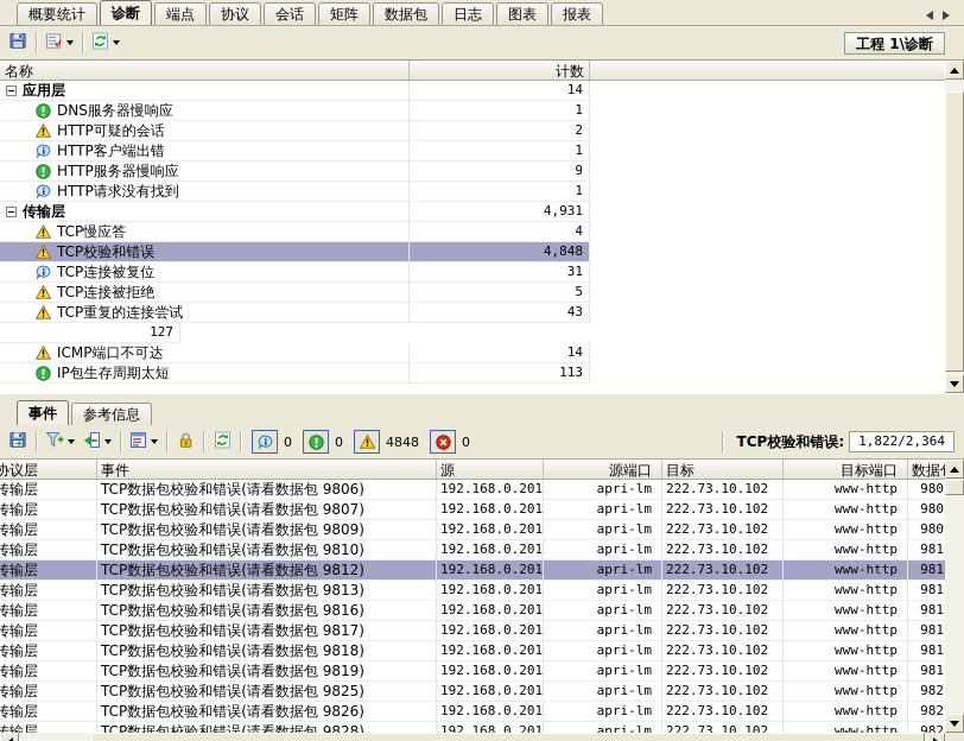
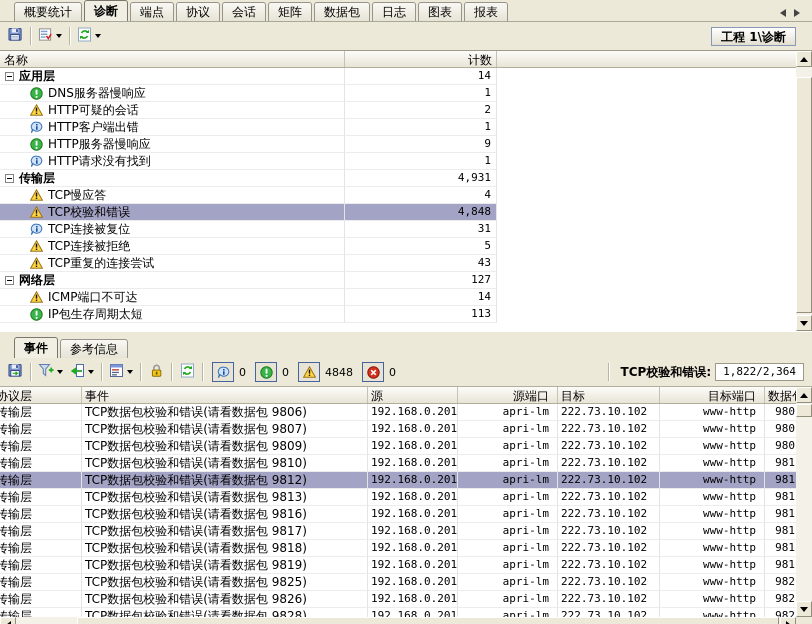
  概要统计
  诊断
  端点
  协议
  会话
  矩阵
  数据包
  日志
  图表
  报表
  工程 1\诊断
  名称
  计数
  应用层
  14
  DNS服务器慢响应
  1
  HTTP可疑的会话
  2
  HTTP客户端出错
  1
  HTTP服务器慢响应
  9
  HTTP请求没有找到
  1
  传输层
  4,931
  TCP慢应答
  4
  TCP校验和错误
  4,848
  TCP连接被复位
  31
  TCP连接被拒绝
  5
  TCP重复的连接尝试
  43
+ 网络层
  127
  ICMP端口不可达
  14
  IP包生存周期太短
  113
  事件
  参考信息
  0
  0
  4848
  0
  TCP校验和错误:
  1,822/2,364
  协议层
  事件
  源
  源端口
  目标
  目标端口
  传输层
  TCP数据包校验和错误(请看数据包 9806)
  192.168.0.201
  apri-lm
  222.73.10.102
  www-http
  980
  传输层
  TCP数据包校验和错误(请看数据包 9807)
  192.168.0.201
  apri-lm
  222.73.10.102
  www-http
  980
  传输层
  TCP数据包校验和错误(请看数据包 9809)
  192.168.0.201
  apri-lm
  222.73.10.102
  www-http
  980
  传输层
  TCP数据包校验和错误(请看数据包 9810)
  192.168.0.201
  apri-lm
  222.73.10.102
  www-http
  981
  传输层
  TCP数据包校验和错误(请看数据包 9812)
  192.168.0.201
  apri-lm
  222.73.10.102
  www-http
  981
  传输层
  TCP数据包校验和错误(请看数据包 9813)
  192.168.0.201
  apri-lm
  222.73.10.102
  www-http
  981
  传输层
  TCP数据包校验和错误(请看数据包 9816)
  192.168.0.201
  apri-lm
  222.73.10.102
  www-http
  981
  传输层
  TCP数据包校验和错误(请看数据包 9817)
  192.168.0.201
  apri-lm
  222.73.10.102
  www-http
  981
  传输层
  TCP数据包校验和错误(请看数据包 9818)
  192.168.0.201
  apri-lm
  222.73.10.102
  www-http
  981
  传输层
  TCP数据包校验和错误(请看数据包 9819)
  192.168.0.201
  apri-lm
  222.73.10.102
  www-http
  981
  传输层
  TCP数据包校验和错误(请看数据包 9825)
  192.168.0.201
  apri-lm
  222.73.10.102
  www-http
  982
  传输层
  TCP数据包校验和错误(请看数据包 9826)
  192.168.0.201
  apri-lm
  222.73.10.102
  www-http
  982
  传输层
  TCP数据包校验和错误(请看数据包 9828)
  192.168.0.201
  apri-lm
  222.73.10.102
  www-http
  982
